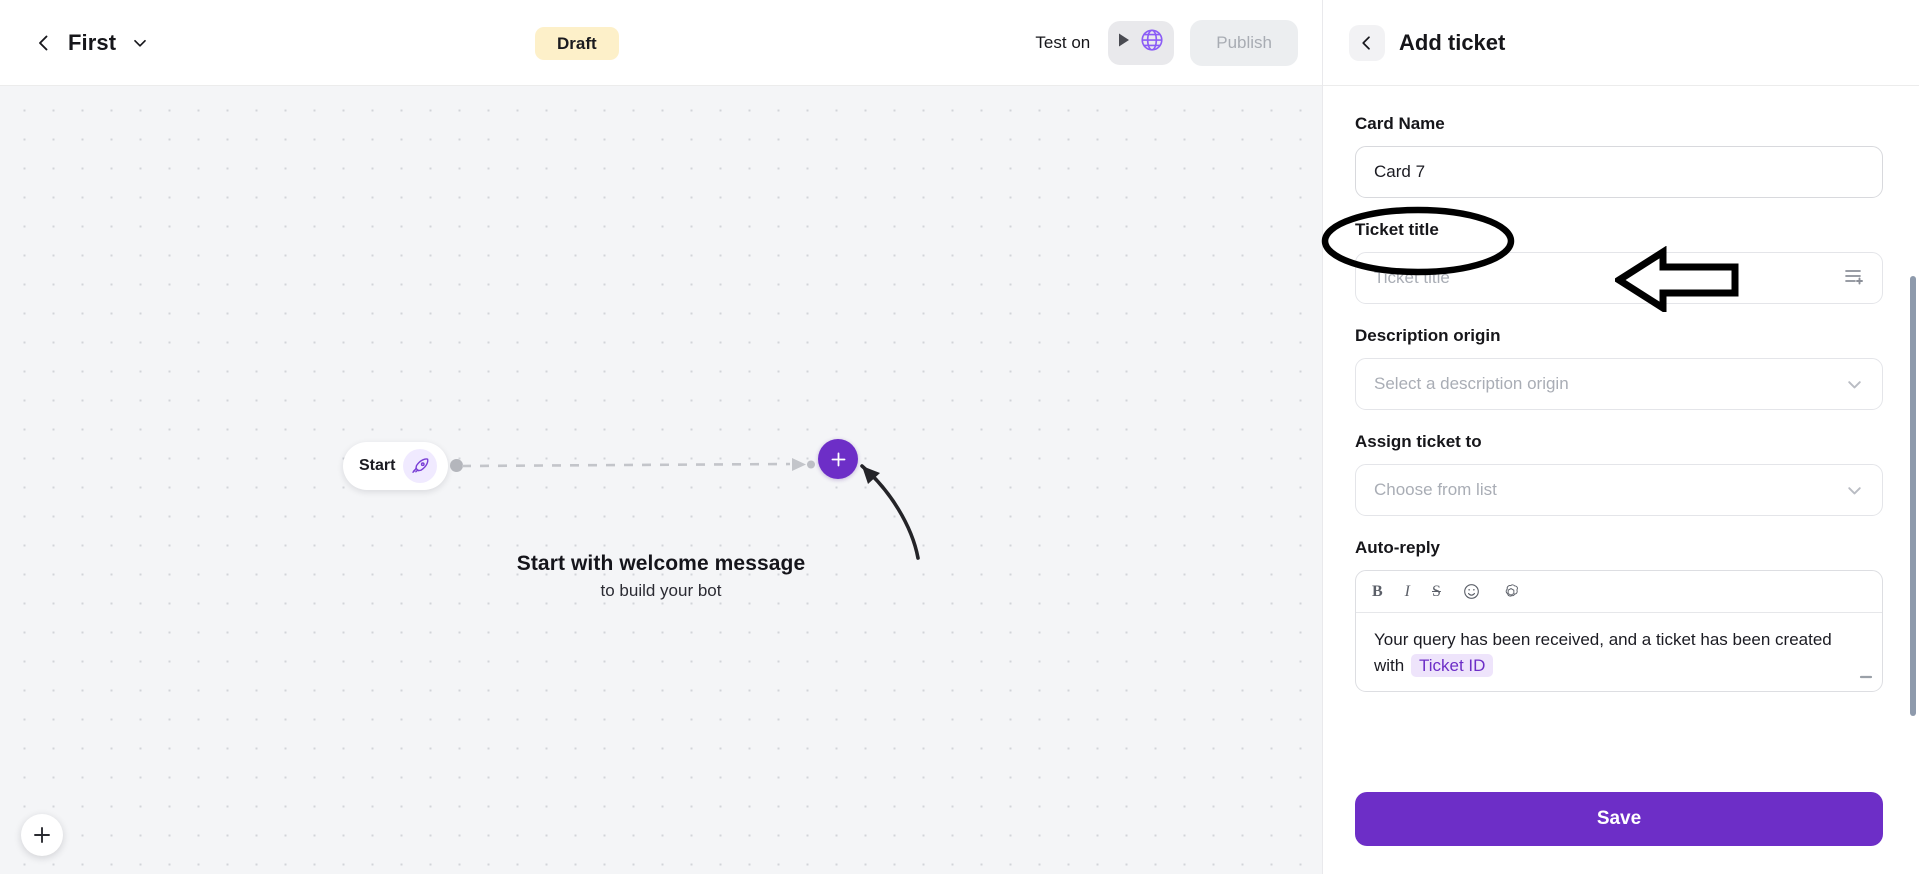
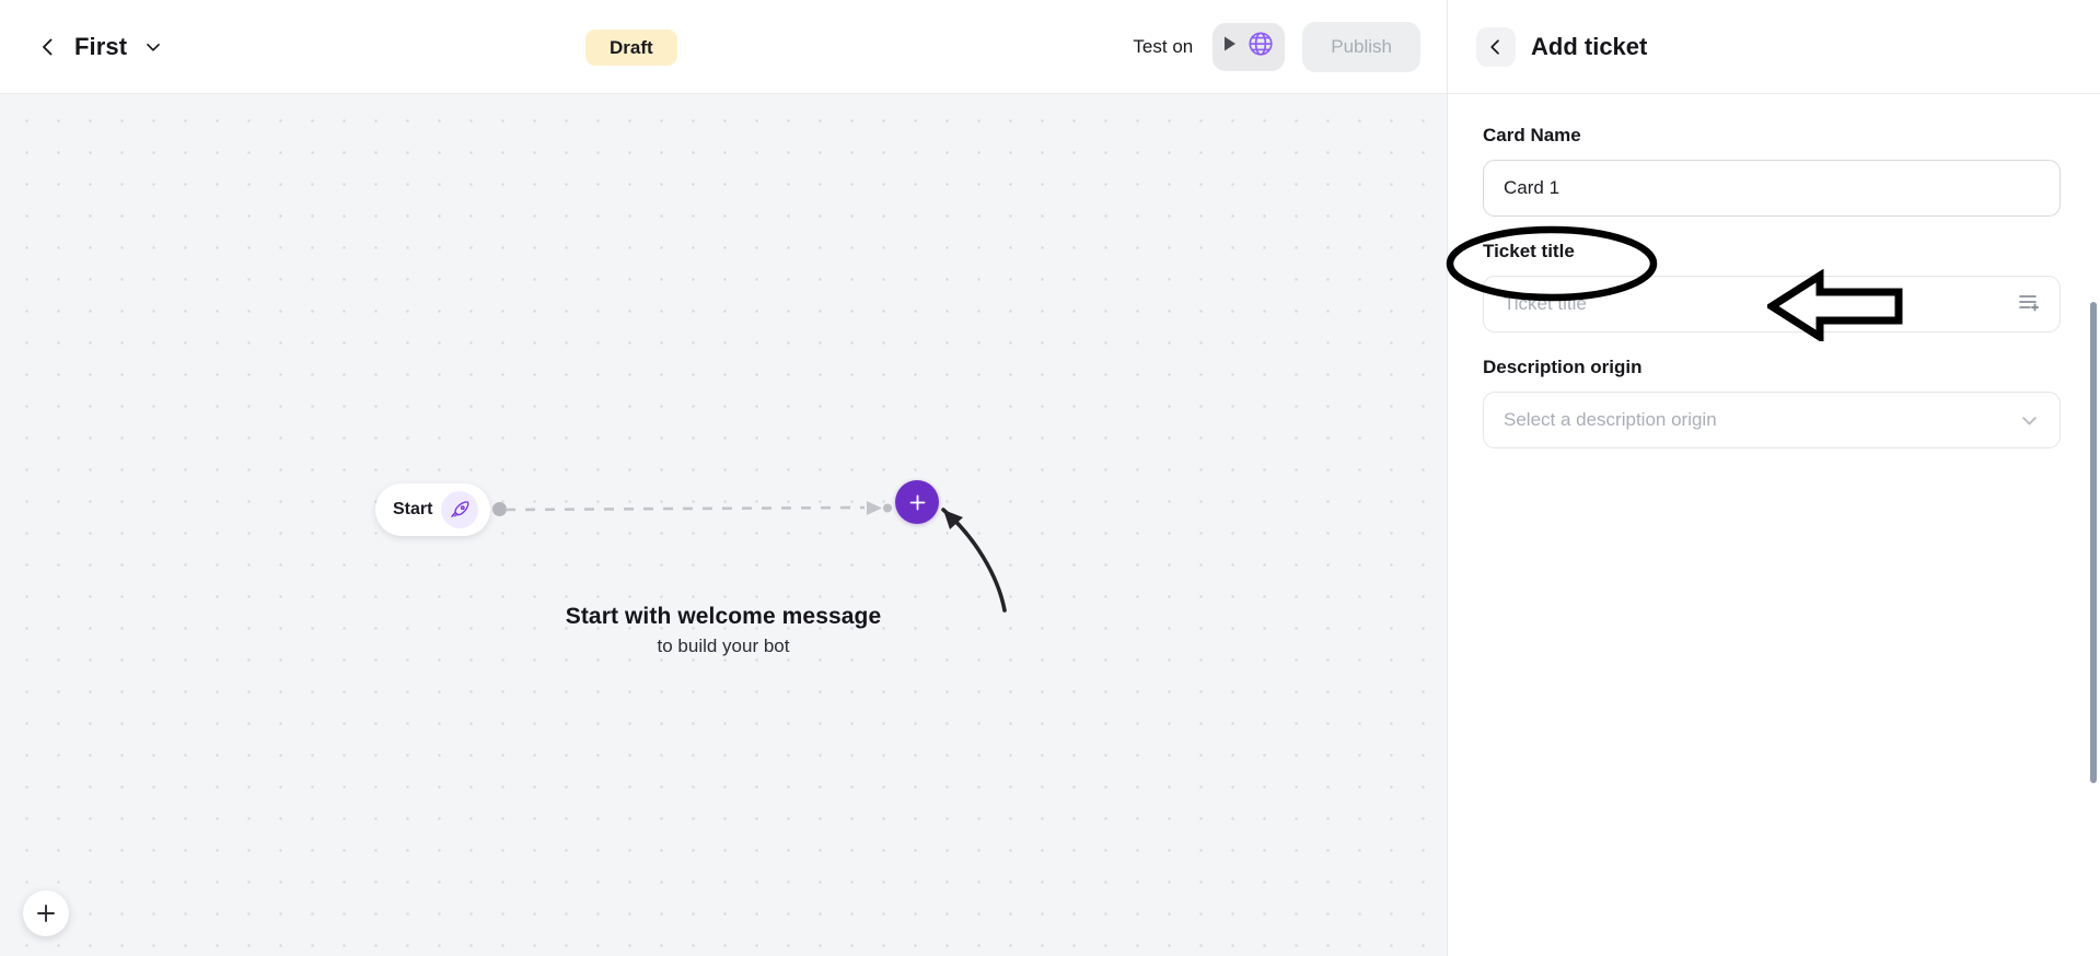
  First
  Draft
  Test on
  Publish
  Start
  Start with welcome message
  to build your bot
  Add ticket
  Card Name
- Card 7
+ Card 1
  Ticket title
  Ticket title
  Description origin
  Select a description origin
- Assign ticket to
- Choose from list
- Auto-reply
- B
- I
- S
- Your query has been received, and a ticket has been created with Ticket ID
- Save
